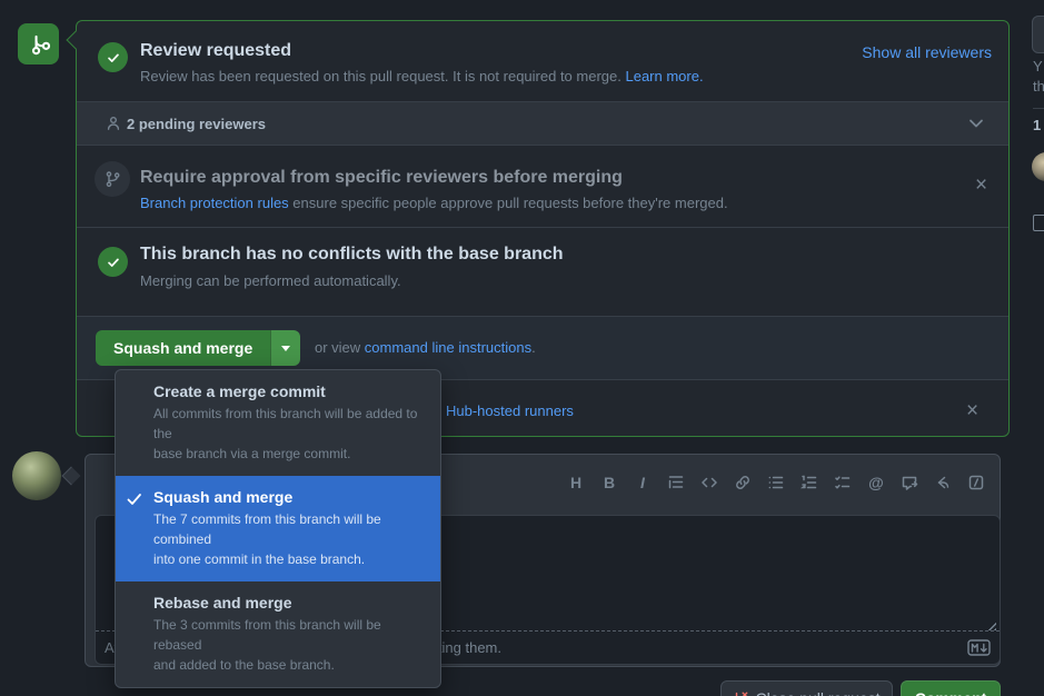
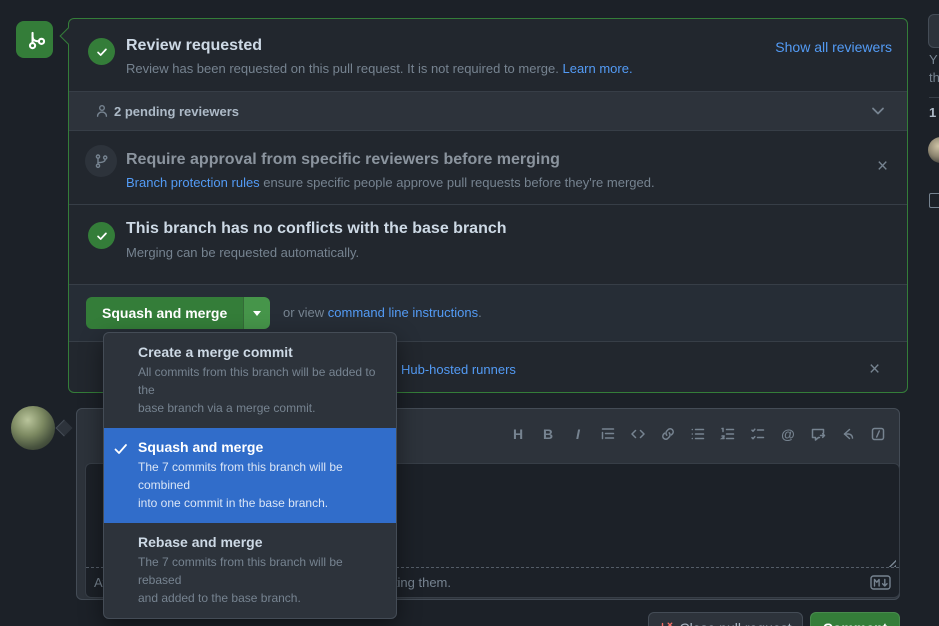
  Review requested
  Review has been requested on this pull request. It is not required to merge. Learn more.
  Show all reviewers
  2 pending reviewers
  Require approval from specific reviewers before merging
  Branch protection rules ensure specific people approve pull requests before they're merged.
  ×
  This branch has no conflicts with the base branch
- Merging can be performed automatically.
+ Merging can be requested automatically.
  Squash and merge
  or view command line instructions.
  Hub-hosted runners
  ×
  Create a merge commit
  All commits from this branch will be added to the
  base branch via a merge commit.
  Squash and merge
  The 7 commits from this branch will be combined
  into one commit in the base branch.
  Rebase and merge
- The 3 commits from this branch will be rebased
+ The 7 commits from this branch will be rebased
  and added to the base branch.
  H
  B
  I
  @
  Y
  th
  1
